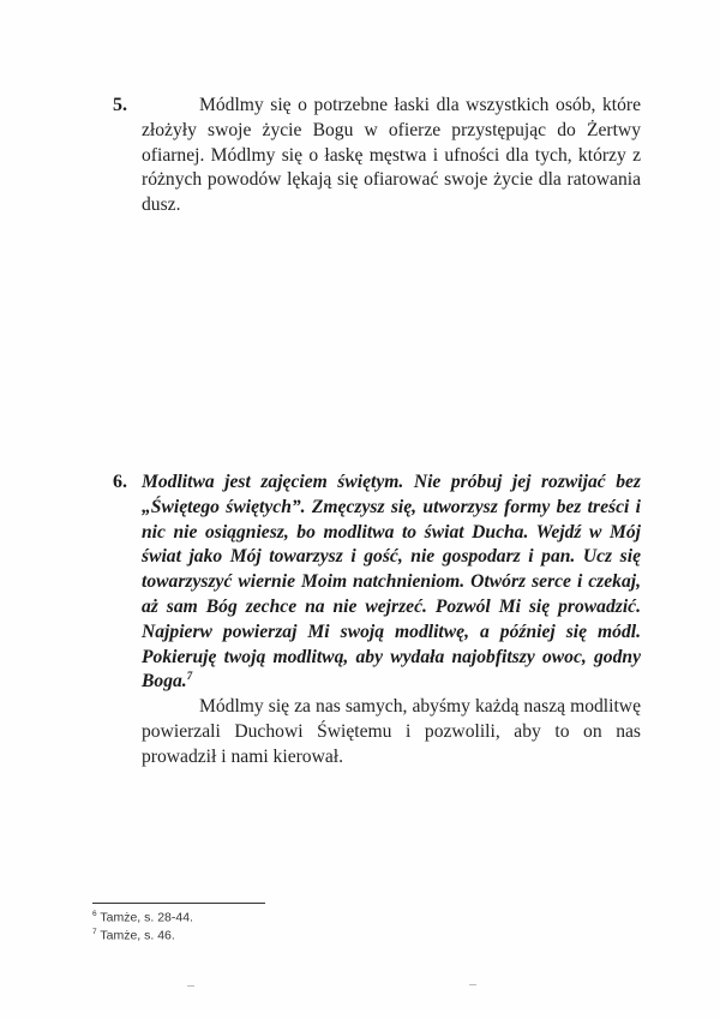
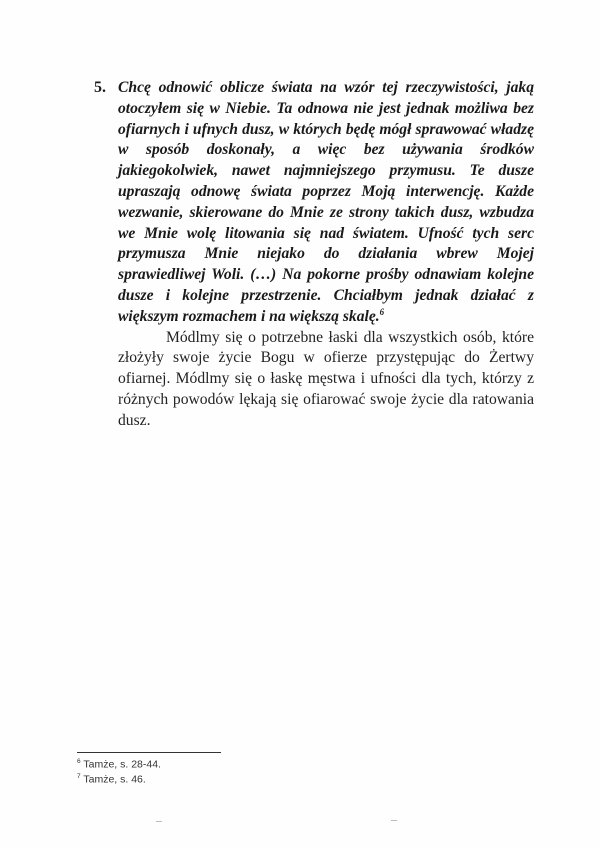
  5.
+ Chcę odnowić oblicze świata na wzór tej rzeczywistości, jaką otoczyłem się w Niebie. Ta odnowa nie jest jednak możliwa bez ofiarnych i ufnych dusz, w których będę mógł sprawować władzę w sposób doskonały, a więc bez używania środków jakiegokolwiek, nawet najmniejszego przymusu. Te dusze upraszają odnowę świata poprzez Moją interwencję. Każde wezwanie, skierowane do Mnie ze strony takich dusz, wzbudza we Mnie wolę litowania się nad światem. Ufność tych serc przymusza Mnie niejako do działania wbrew Mojej sprawiedliwej Woli. (…) Na pokorne prośby odnawiam kolejne dusze i kolejne przestrzenie. Chciałbym jednak działać z większym rozmachem i na większą skalę.6
  Módlmy się o potrzebne łaski dla wszystkich osób, które złożyły swoje życie Bogu w ofierze przystępując do Żertwy ofiarnej. Módlmy się o łaskę męstwa i ufności dla tych, którzy z różnych powodów lękają się ofiarować swoje życie dla ratowania dusz.
- 6.
- Modlitwa jest zajęciem świętym. Nie próbuj jej rozwijać bez „Świętego świętych”. Zmęczysz się, utworzysz formy bez treści i nic nie osiągniesz, bo modlitwa to świat Ducha. Wejdź w Mój świat jako Mój towarzysz i gość, nie gospodarz i pan. Ucz się towarzyszyć wiernie Moim natchnieniom. Otwórz serce i czekaj, aż sam Bóg zechce na nie wejrzeć. Pozwól Mi się prowadzić. Najpierw powierzaj Mi swoją modlitwę, a później się módl. Pokieruję twoją modlitwą, aby wydała najobfitszy owoc, godny Boga.7
- Módlmy się za nas samych, abyśmy każdą naszą modlitwę powierzali Duchowi Świętemu i pozwolili, aby to on nas prowadził i nami kierował.
  Tamże, s. 28-44.
  Tamże, s. 46.
